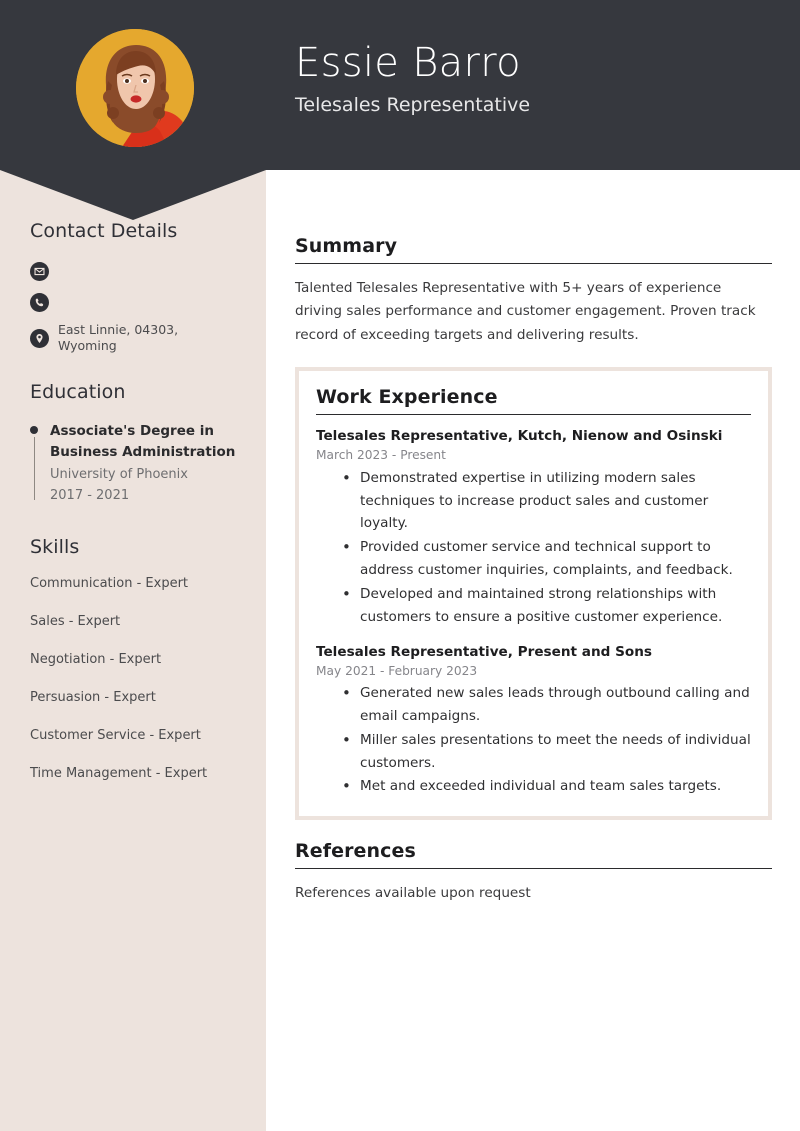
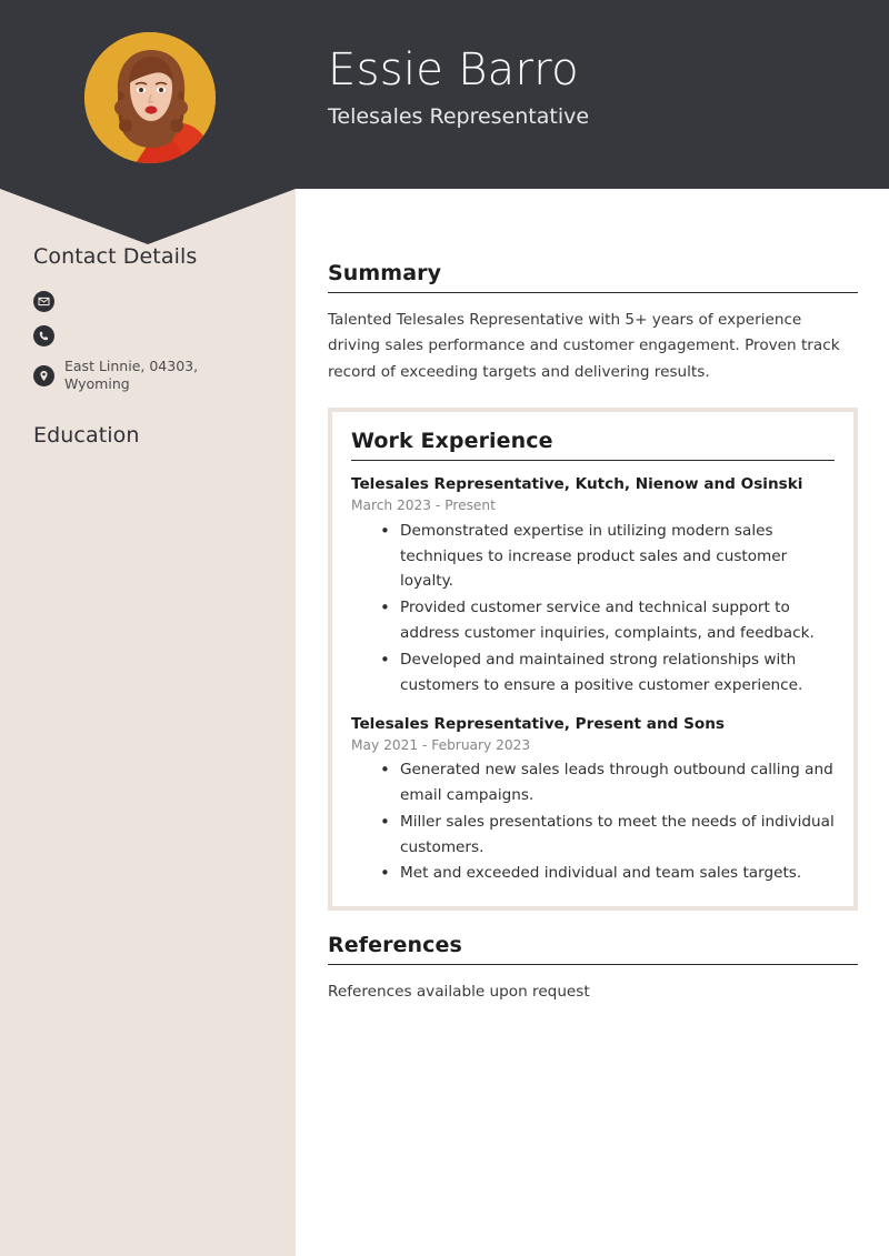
  Essie Barro
  Telesales Representative
  Contact Details
  East Linnie, 04303, Wyoming
  Education
- Associate's Degree in Business Administration
- University of Phoenix
- 2017 - 2021
- Skills
- Communication - Expert
- Sales - Expert
- Negotiation - Expert
- Persuasion - Expert
- Customer Service - Expert
- Time Management - Expert
  Summary
  Talented Telesales Representative with 5+ years of experience driving sales performance and customer engagement. Proven track record of exceeding targets and delivering results.
  Work Experience
  Telesales Representative, Kutch, Nienow and Osinski
  March 2023 - Present
  Demonstrated expertise in utilizing modern sales techniques to increase product sales and customer loyalty.
  Provided customer service and technical support to address customer inquiries, complaints, and feedback.
  Developed and maintained strong relationships with customers to ensure a positive customer experience.
  Telesales Representative, Present and Sons
  May 2021 - February 2023
  Generated new sales leads through outbound calling and email campaigns.
  Miller sales presentations to meet the needs of individual customers.
  Met and exceeded individual and team sales targets.
  References
  References available upon request
